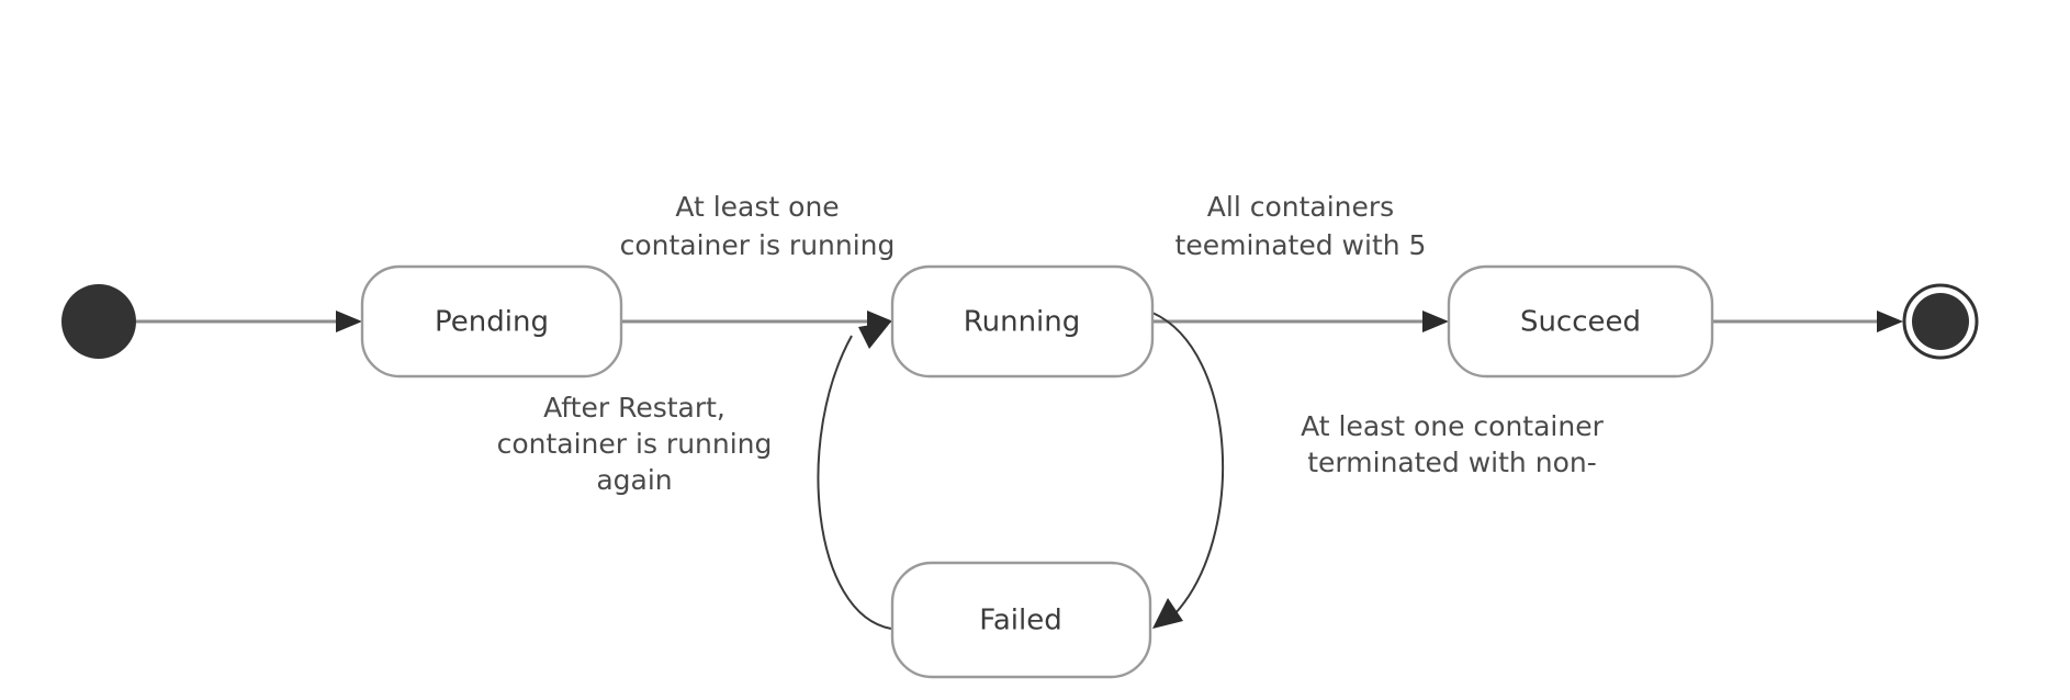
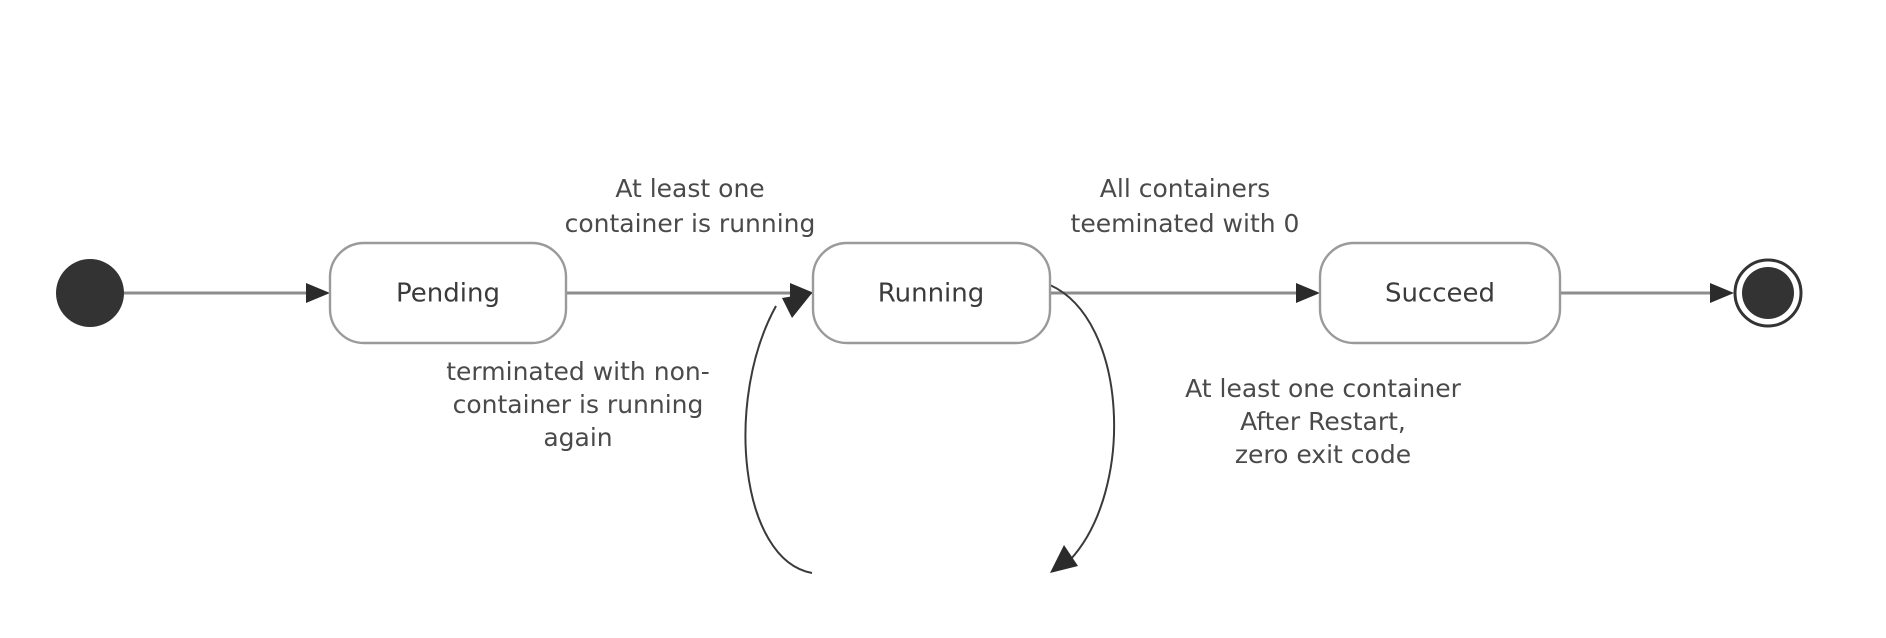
  Pending
  Running
  Succeed
- Failed
  At least one
  container is running
  All containers
- teeminated with 5
+ teeminated with 0
  At least one container
- terminated with non-
+ After Restart,
+ zero exit code
- After Restart,
+ terminated with non-
  container is running
  again
